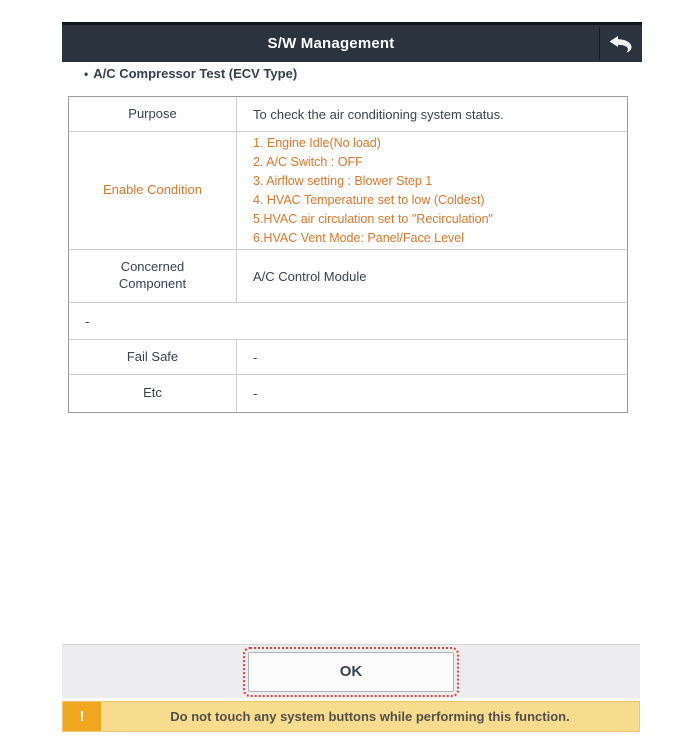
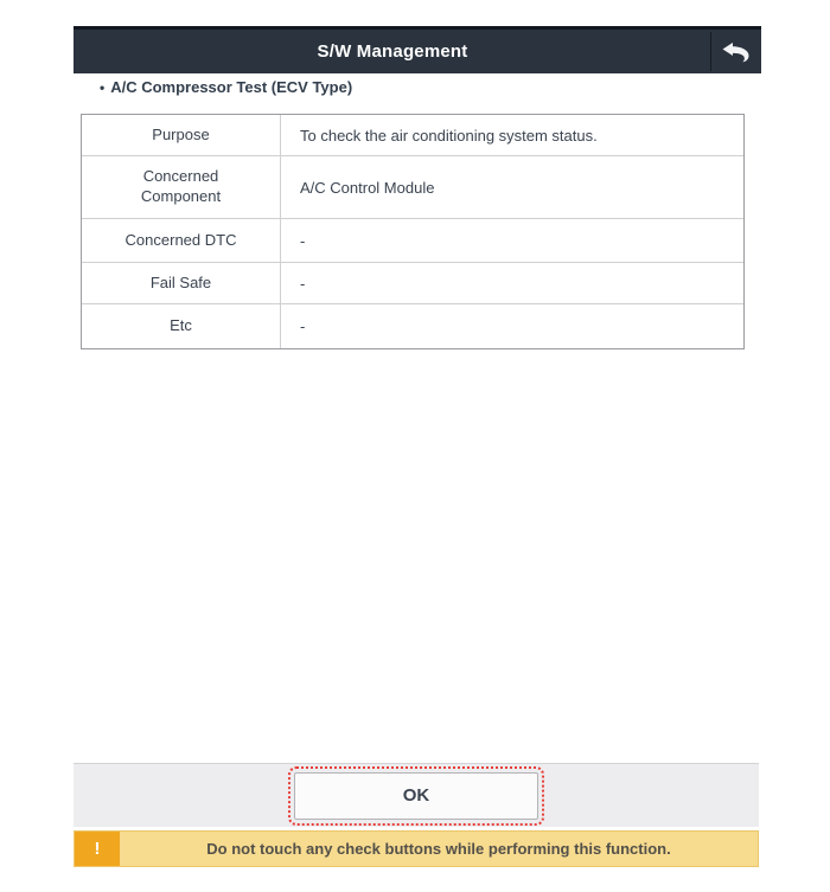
  S/W Management
  • A/C Compressor Test (ECV Type)
  Purpose
  To check the air conditioning system status.
- Enable Condition
- 1. Engine Idle(No load)
- 2. A/C Switch : OFF
- 3. Airflow setting : Blower Step 1
- 4. HVAC Temperature set to low (Coldest)
- 5.HVAC air circulation set to "Recirculation"
- 6.HVAC Vent Mode: Panel/Face Level
  Concerned Component
  A/C Control Module
+ Concerned DTC
  -
  Fail Safe
  -
  Etc
  -
  OK
  !
- Do not touch any system buttons while performing this function.
+ Do not touch any check buttons while performing this function.
